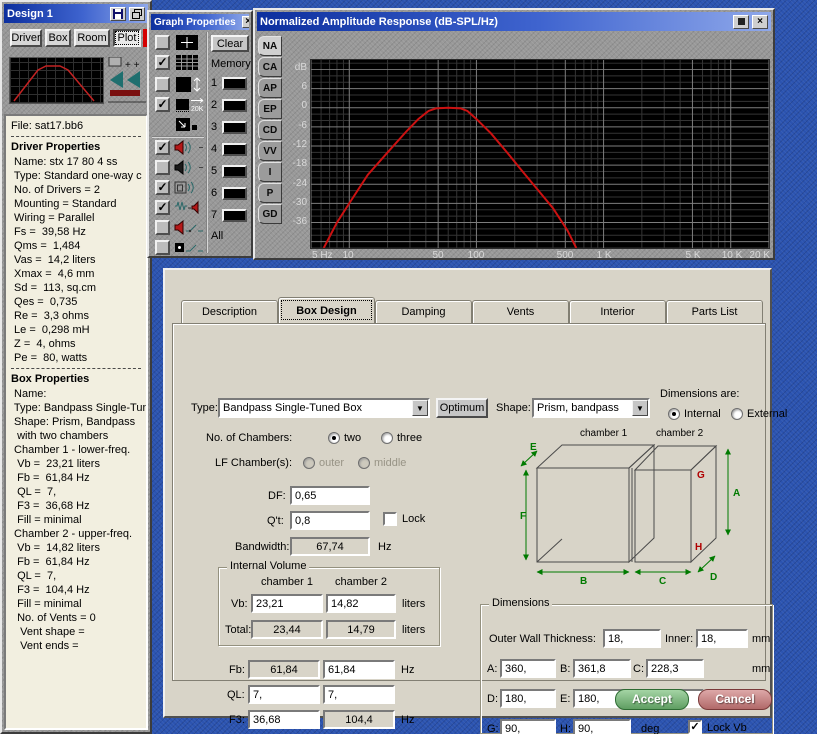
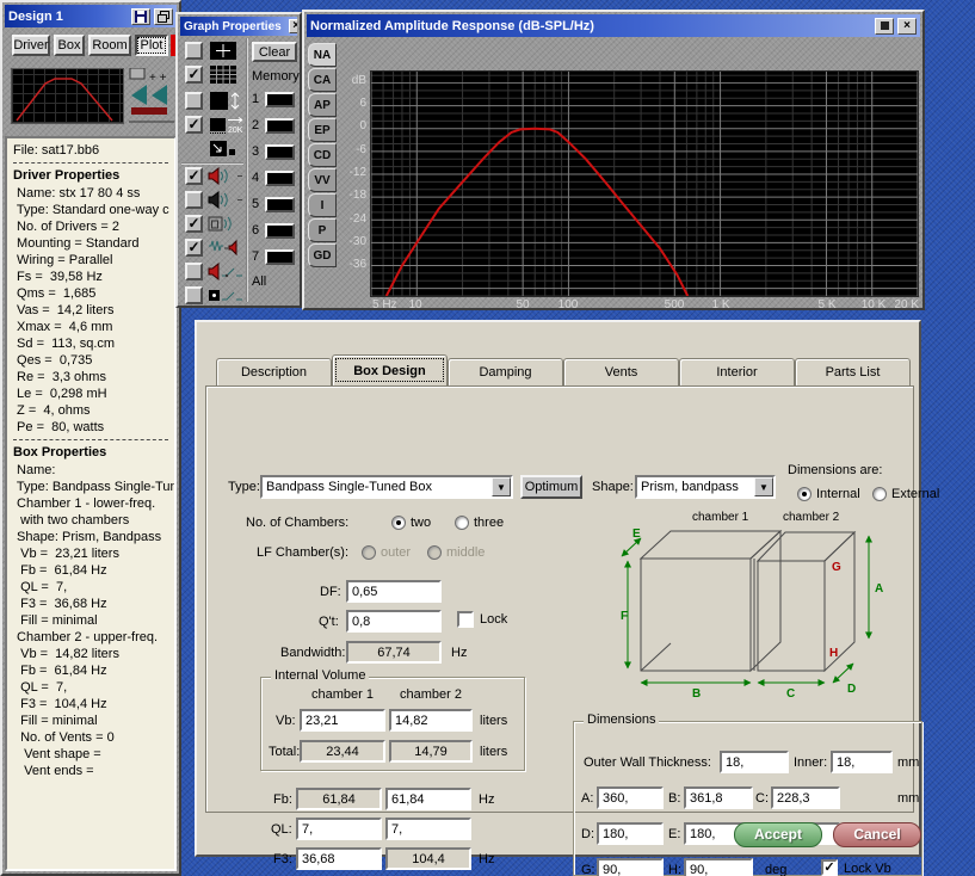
  Design 1
  Driver
  Box
  Room
  Plot
  + +
  File: sat17.bb6
  Driver Properties
  Name: stx 17 80 4 ss
  Type: Standard one-way c
  No. of Drivers = 2
  Mounting = Standard
  Wiring = Parallel
  Fs = 39,58 Hz
- Qms = 1,484
+ Qms = 1,685
  Vas = 14,2 liters
  Xmax = 4,6 mm
  Sd = 113, sq.cm
  Qes = 0,735
  Re = 3,3 ohms
  Le = 0,298 mH
  Z = 4, ohms
  Pe = 80, watts
  Box Properties
  Name:
  Type: Bandpass Single-Tun
- Shape: Prism, Bandpass
+ Chamber 1 - lower-freq.
  with two chambers
- Chamber 1 - lower-freq.
+ Shape: Prism, Bandpass
  Vb = 23,21 liters
  Fb = 61,84 Hz
  QL = 7,
  F3 = 36,68 Hz
  Fill = minimal
  Chamber 2 - upper-freq.
  Vb = 14,82 liters
  Fb = 61,84 Hz
  QL = 7,
  F3 = 104,4 Hz
  Fill = minimal
  No. of Vents = 0
  Vent shape =
  Vent ends =
  Normalized Amplitude Response (dB-SPL/Hz)
  ×
  NA
  CA
  AP
  EP
  CD
  VV
  I
  P
  GD
  dB
  6
  0
  -6
  -12
  -18
  -24
  -30
  -36
  5 Hz
  10
  50
  100
  500
  1 K
  5 K
  10 K
  20 K
  Graph Properties
  ×
  Clear
  Memory
  1
  2
  3
  4
  5
  6
  7
  All
  Description
  Box Design
  Damping
  Vents
  Interior
  Parts List
  Type:
  Bandpass Single-Tuned Box
  ▼
  Optimum
  Shape:
  Prism, bandpass
  ▼
  Dimensions are:
  Internal
  External
  No. of Chambers:
  two
  three
  LF Chamber(s):
  outer
  middle
  DF:
  0,65
  Q't:
  0,8
  Lock
  Bandwidth:
  67,74
  Hz
  Internal Volume
  chamber 1
  chamber 2
  Vb:
  23,21
  14,82
  liters
  Total:
  23,44
  14,79
  liters
  Fb:
  61,84
  61,84
  Hz
  QL:
  7,
  7,
  F3:
  36,68
  104,4
  Hz
  chamber 1
  chamber 2
  F
  B
  C
  A
  E
  D
  G
  H
  Dimensions
  Outer Wall Thickness:
  18,
  Inner:
  18,
  mm
  A:
  360,
  B:
  361,8
  C:
  228,3
  mm
  D:
  180,
  E:
  180,
  G:
  90,
  H:
  90,
  deg
  Lock Vb
  Accept
  Cancel
